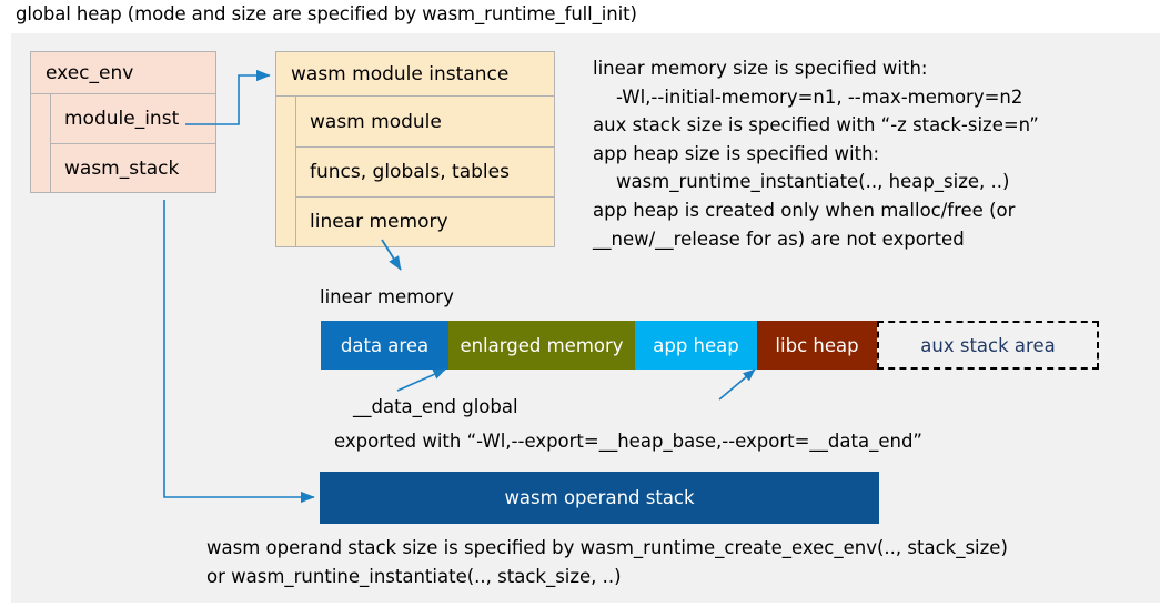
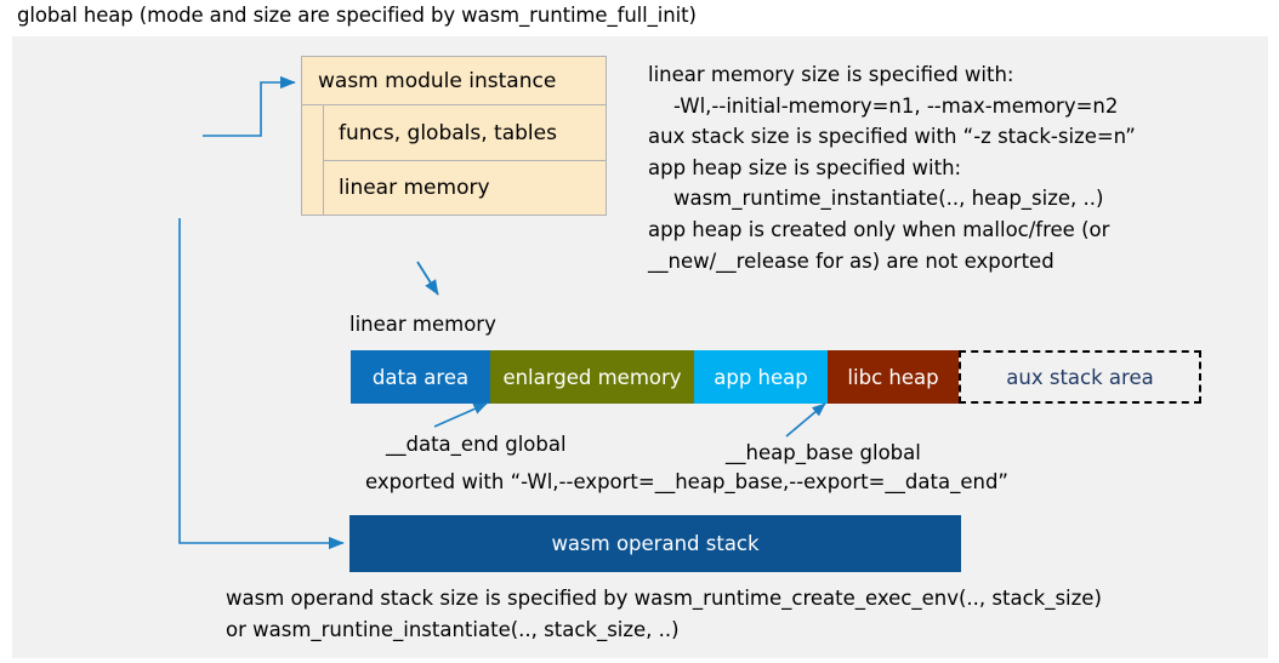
  global heap (mode and size are specified by wasm_runtime_full_init)
- exec_env
- module_inst
- wasm_stack
  wasm module instance
- wasm module
  funcs, globals, tables
  linear memory
  linear memory size is specified with:
  -Wl,--initial-memory=n1, --max-memory=n2
  aux stack size is specified with “-z stack-size=n”
  app heap size is specified with:
  wasm_runtime_instantiate(.., heap_size, ..)
  app heap is created only when malloc/free (or
  __new/__release for as) are not exported
  linear memory
  data area
  enlarged memory
  app heap
  libc heap
  aux stack area
  __data_end global
+ __heap_base global
  exported with “-Wl,--export=__heap_base,--export=__data_end”
  wasm operand stack
  wasm operand stack size is specified by wasm_runtime_create_exec_env(.., stack_size)
  or wasm_runtine_instantiate(.., stack_size, ..)
